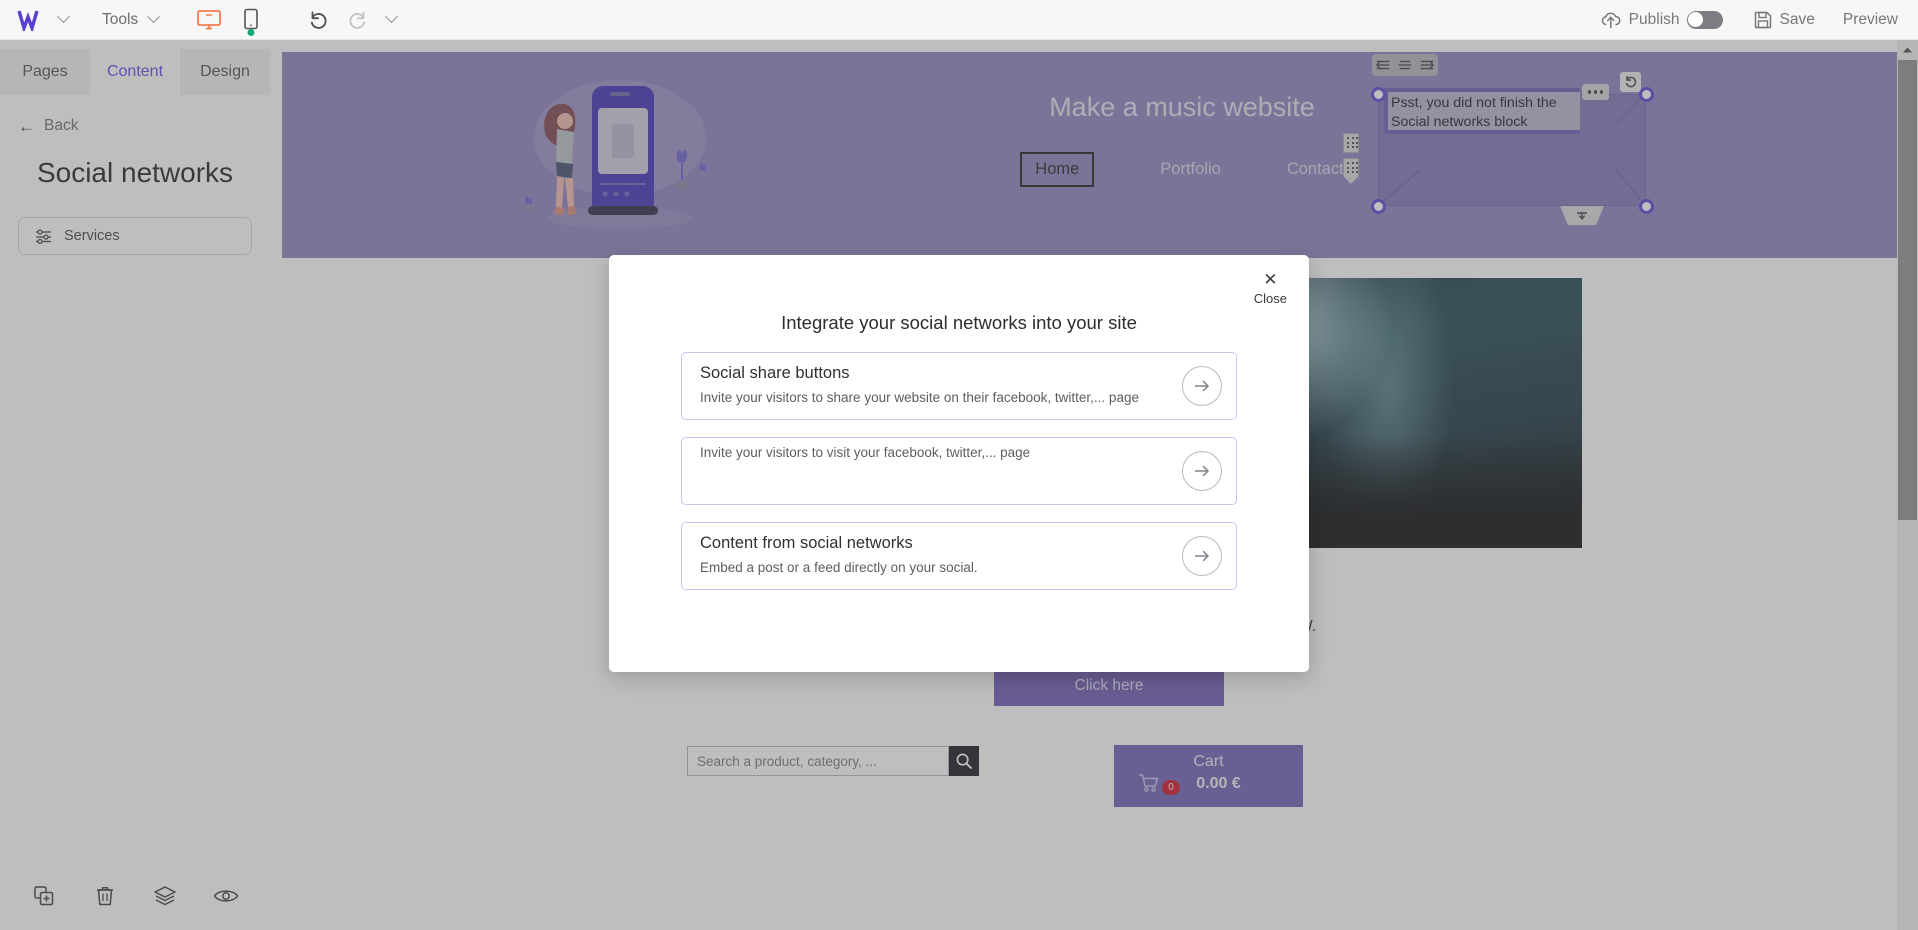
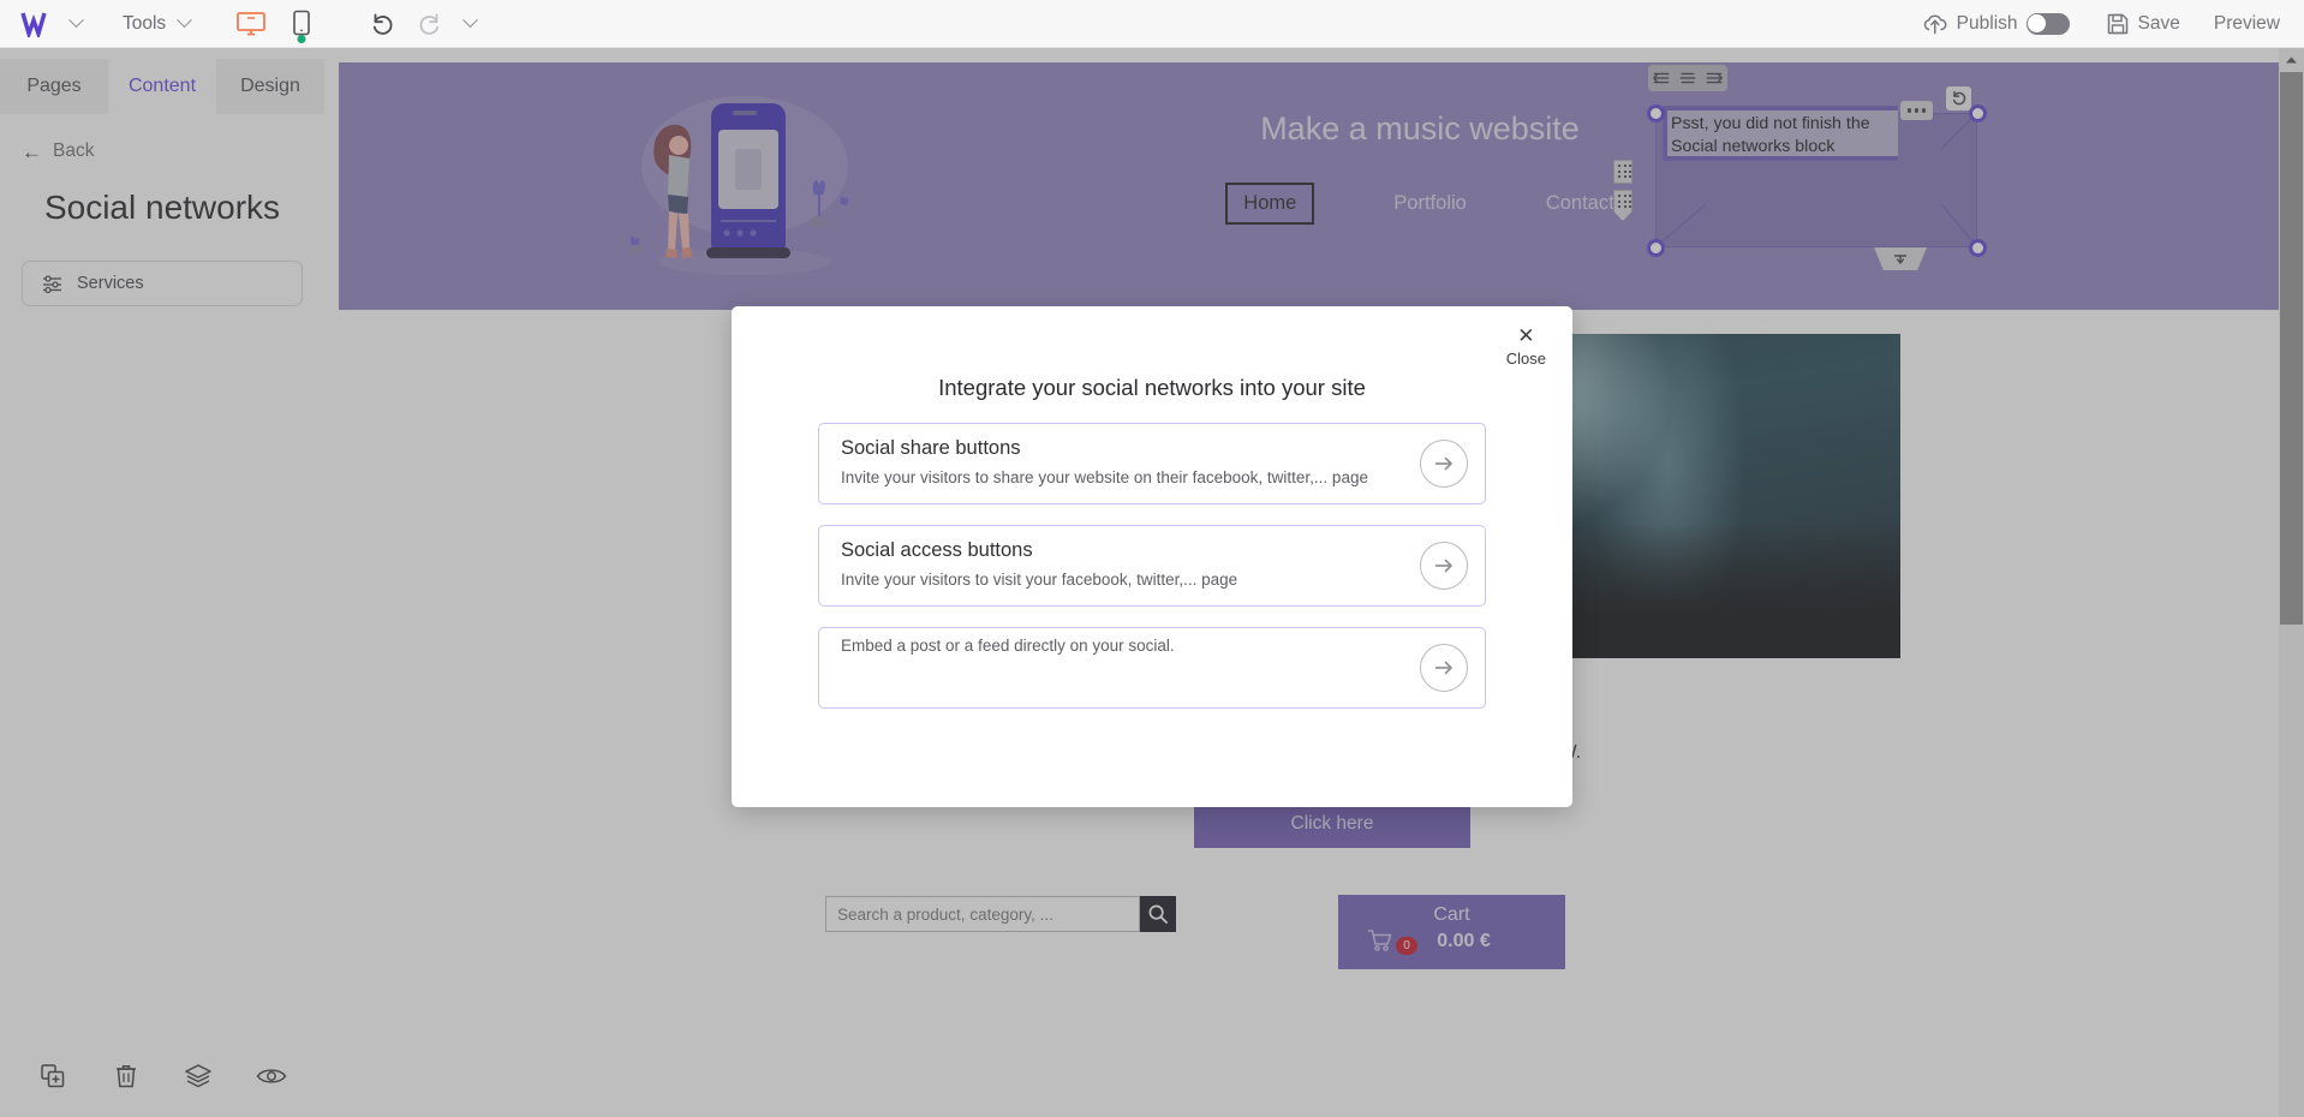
  Tools
  Publish
  Save
  Preview
  Pages
  Content
  Design
  ←
  Back
  Social networks
  Services
  Make a music website
  Home
  Portfolio
  Contact
  Click here
  Search a product, category, ...
  Cart
  0
  0.00 €
  Psst, you did not finish the Social networks block
  ✕
  Close
  Integrate your social networks into your site
  Social share buttons
  Invite your visitors to share your website on their facebook, twitter,... page
+ Social access buttons
  Invite your visitors to visit your facebook, twitter,... page
- Content from social networks
  Embed a post or a feed directly on your social.
